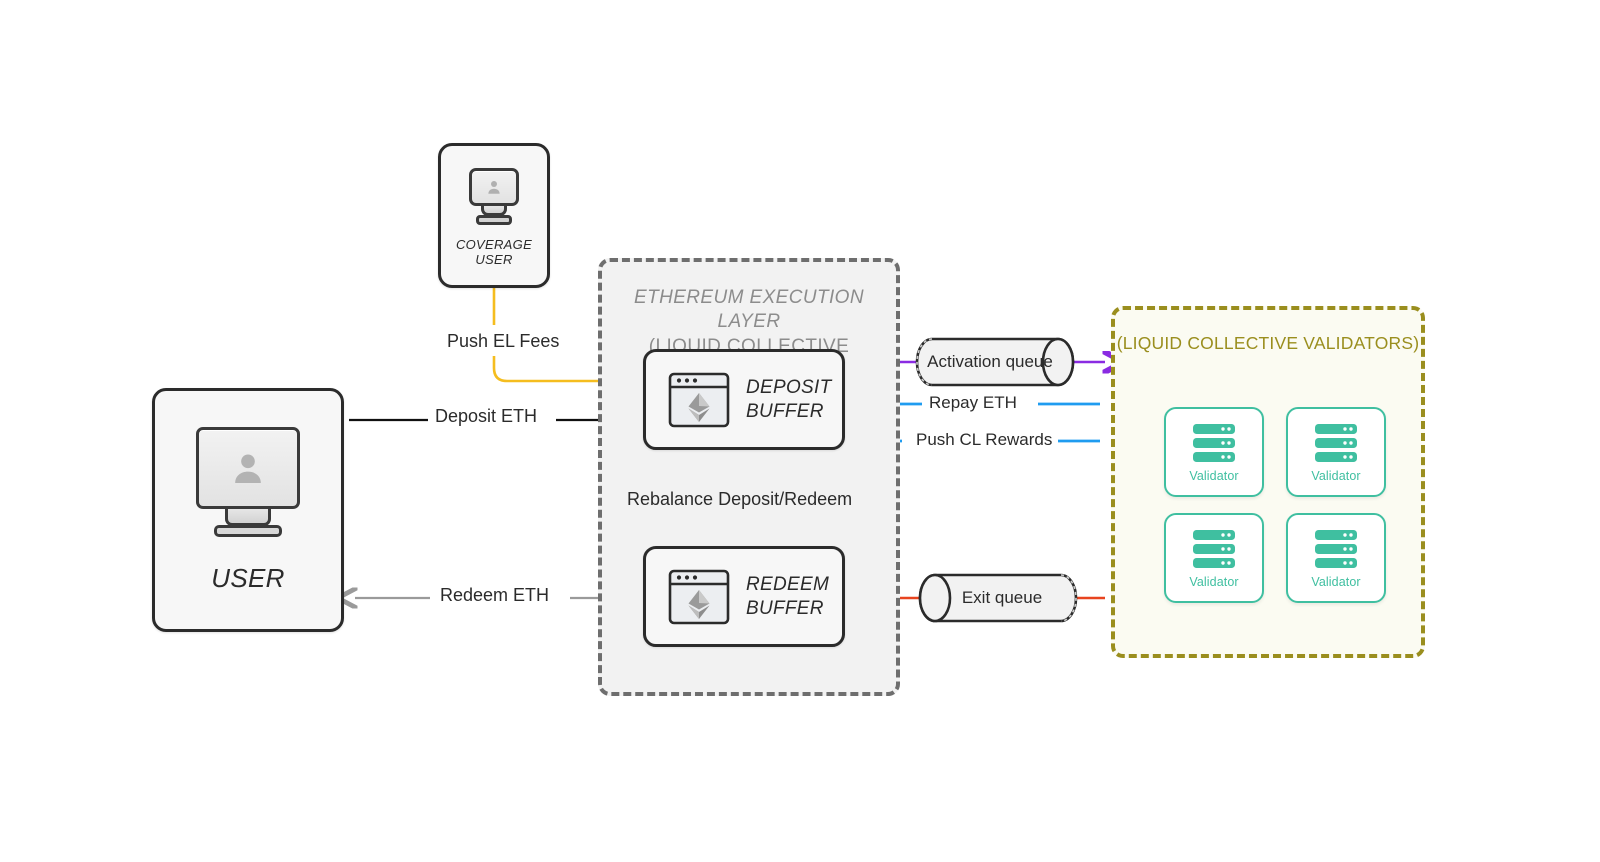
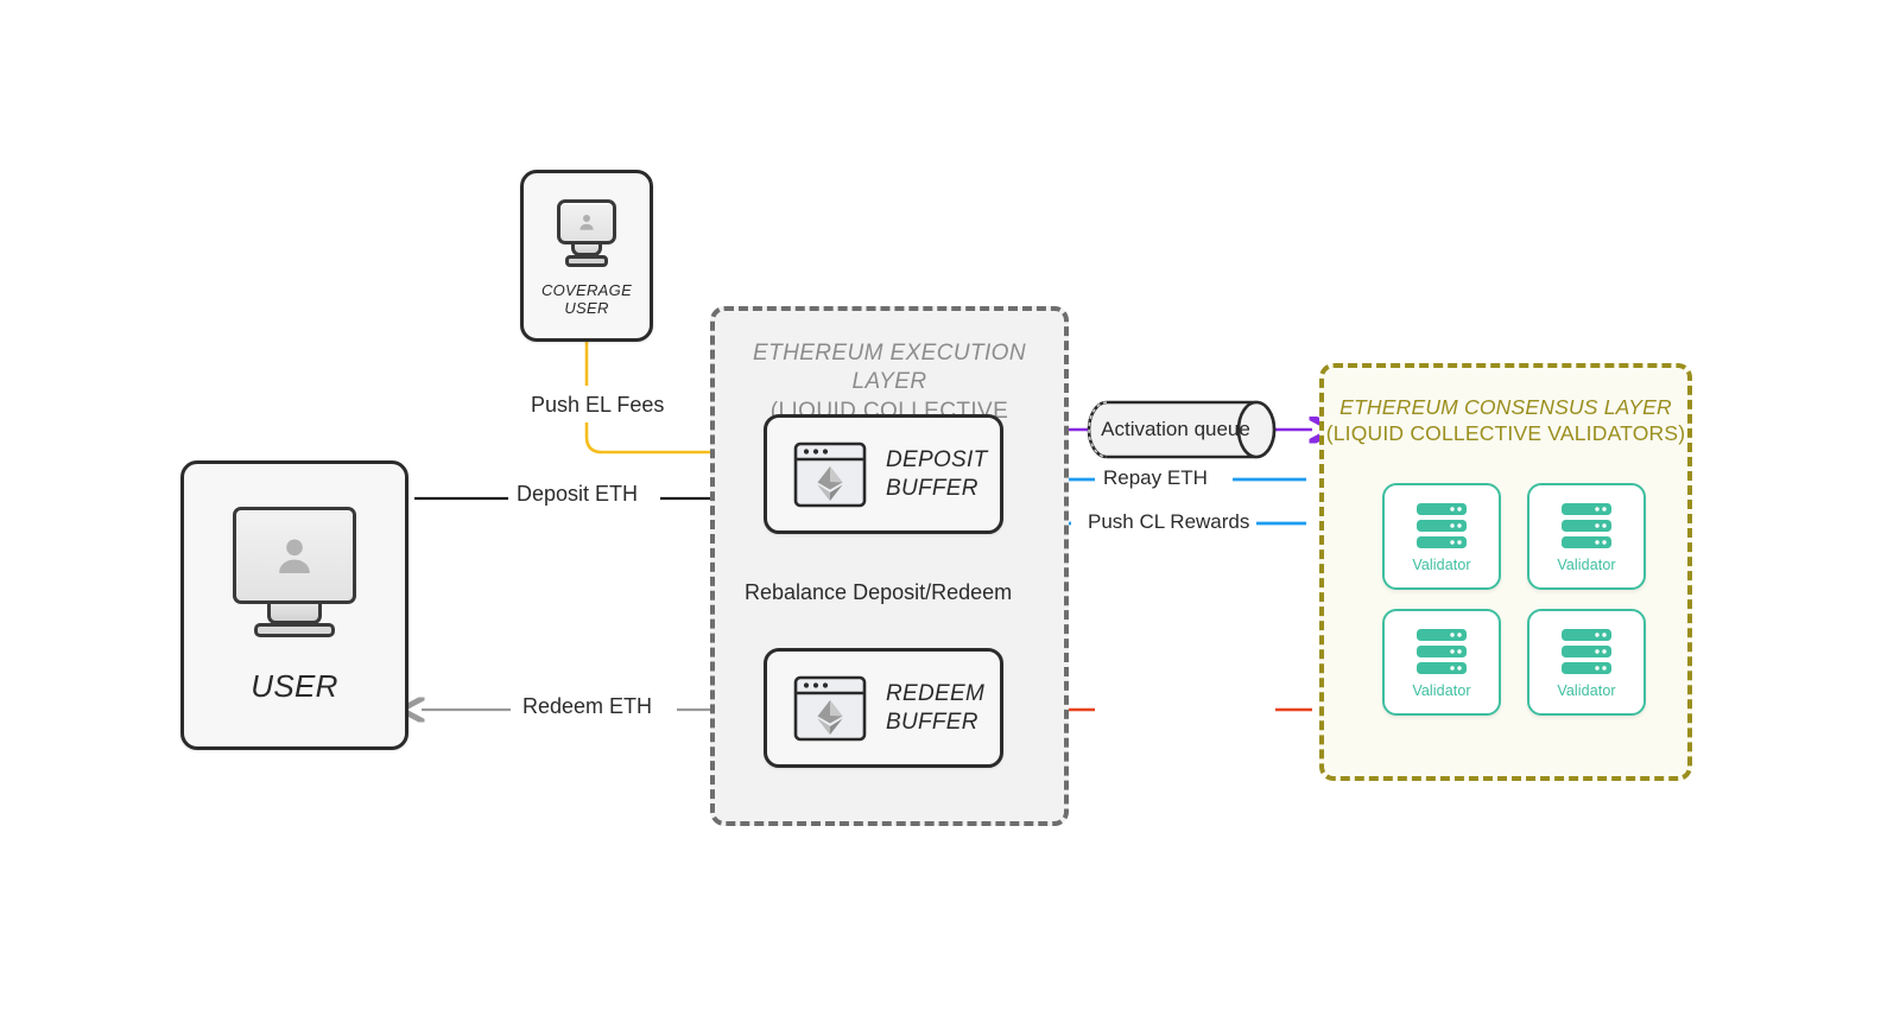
  COVERAGE
  USER
  USER
  ETHEREUM EXECUTION LAYER
  DEPOSIT
  BUFFER
  Rebalance Deposit/Redeem
  REDEEM
  BUFFER
+ ETHEREUM CONSENSUS LAYER
  (LIQUID COLLECTIVE VALIDATORS)
  Validator
  Validator
  Validator
  Validator
  Activation queue
- Exit queue
  Deposit ETH
  Push EL Fees
  Redeem ETH
  Repay ETH
  Push CL Rewards
